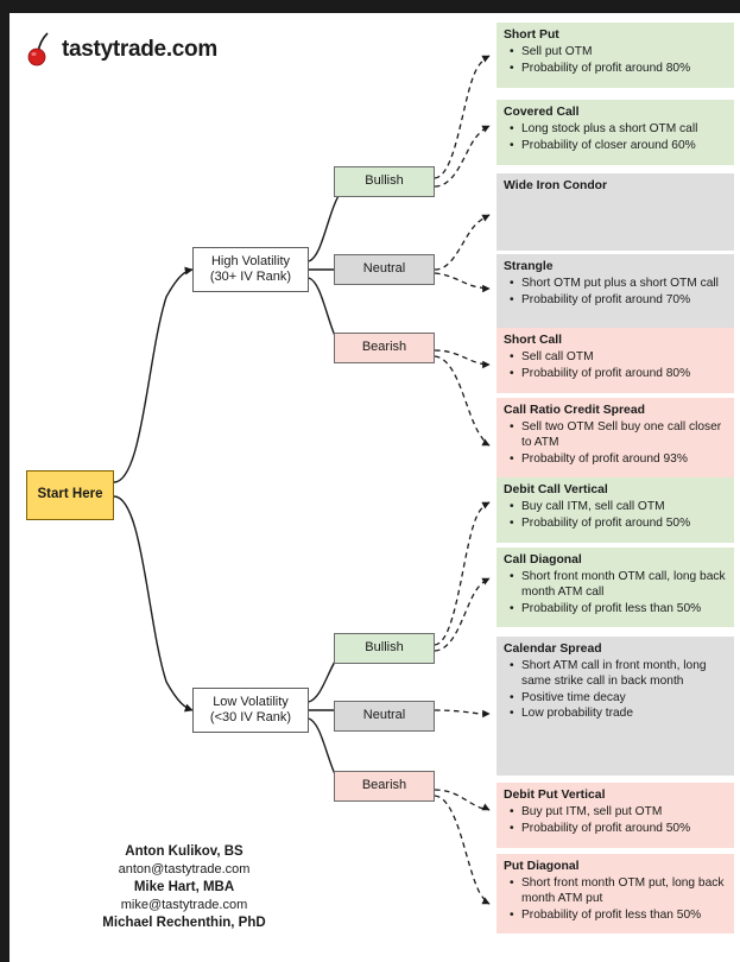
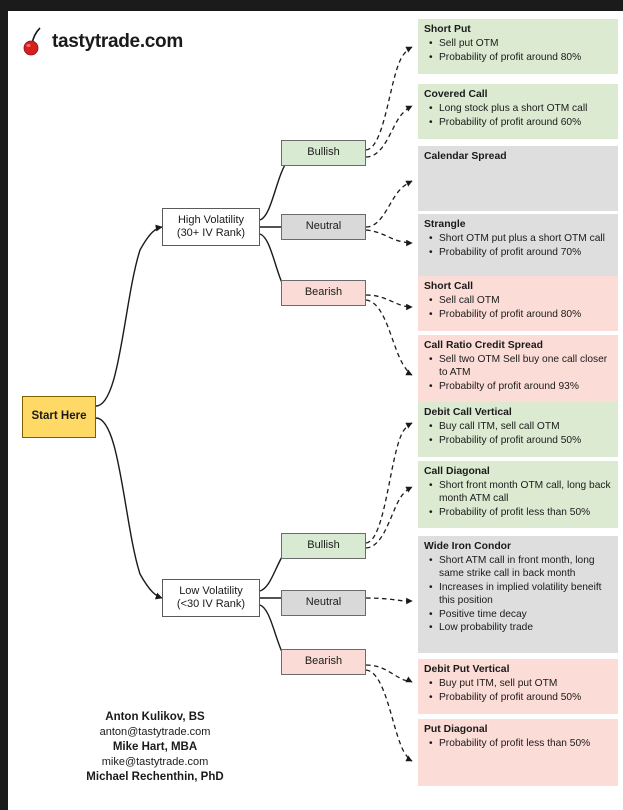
  tastytrade.com
  Start Here
  High Volatility
  (30+ IV Rank)
  Low Volatility
  (<30 IV Rank)
  Bullish
  Neutral
  Bearish
  Bullish
  Neutral
  Bearish
  Short Put
  Sell put OTM
  Probability of profit around 80%
  Covered Call
  Long stock plus a short OTM call
- Probability of closer around 60%
+ Probability of profit around 60%
- Wide Iron Condor
+ Calendar Spread
  Strangle
  Short OTM put plus a short OTM call
  Probability of profit around 70%
  Short Call
  Sell call OTM
  Probability of profit around 80%
  Call Ratio Credit Spread
  Sell two OTM Sell buy one call closer to ATM
  Probabilty of profit around 93%
  Debit Call Vertical
  Buy call ITM, sell call OTM
  Probability of profit around 50%
  Call Diagonal
  Short front month OTM call, long back month ATM call
  Probability of profit less than 50%
- Calendar Spread
+ Wide Iron Condor
  Short ATM call in front month, long same strike call in back month
+ Increases in implied volatility beneift this position
  Positive time decay
  Low probability trade
  Debit Put Vertical
  Buy put ITM, sell put OTM
  Probability of profit around 50%
  Put Diagonal
- Short front month OTM put, long back month ATM put
  Probability of profit less than 50%
  Anton Kulikov, BS
  anton@tastytrade.com
  Mike Hart, MBA
  mike@tastytrade.com
  Michael Rechenthin, PhD
